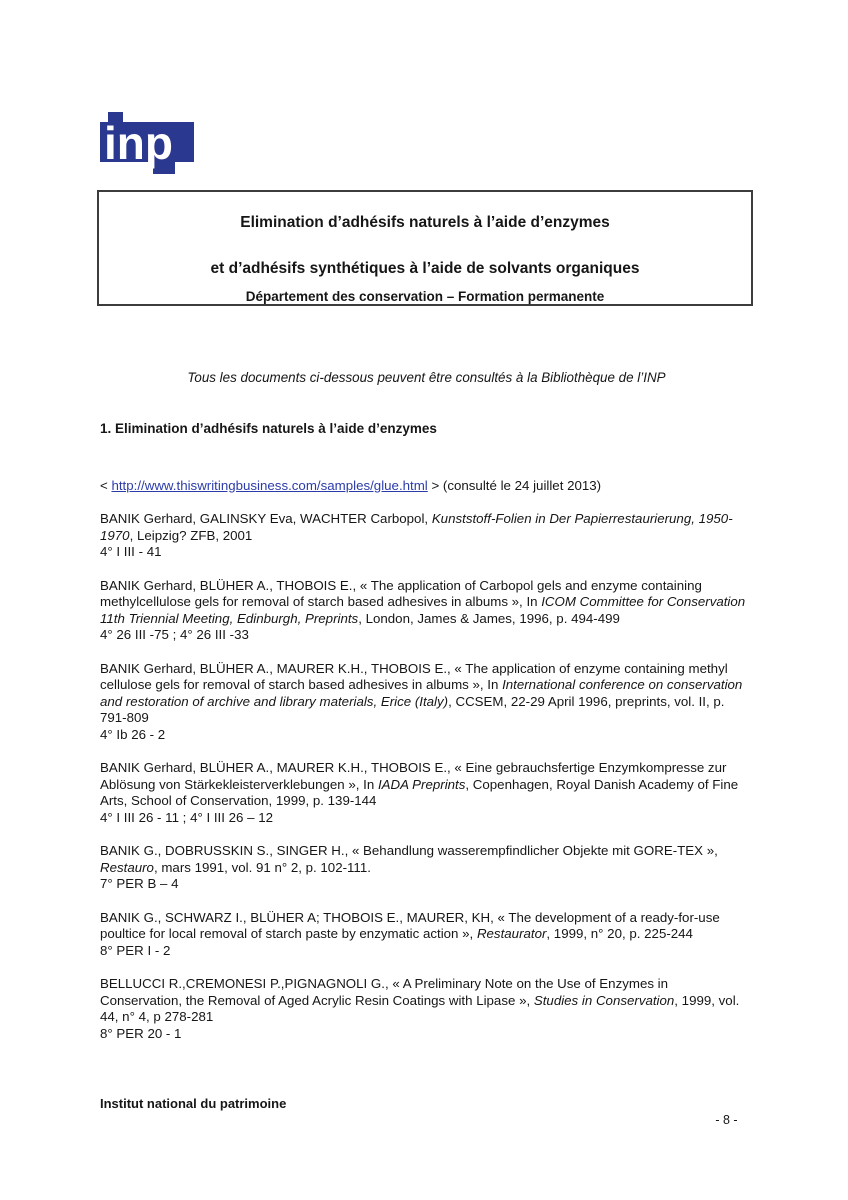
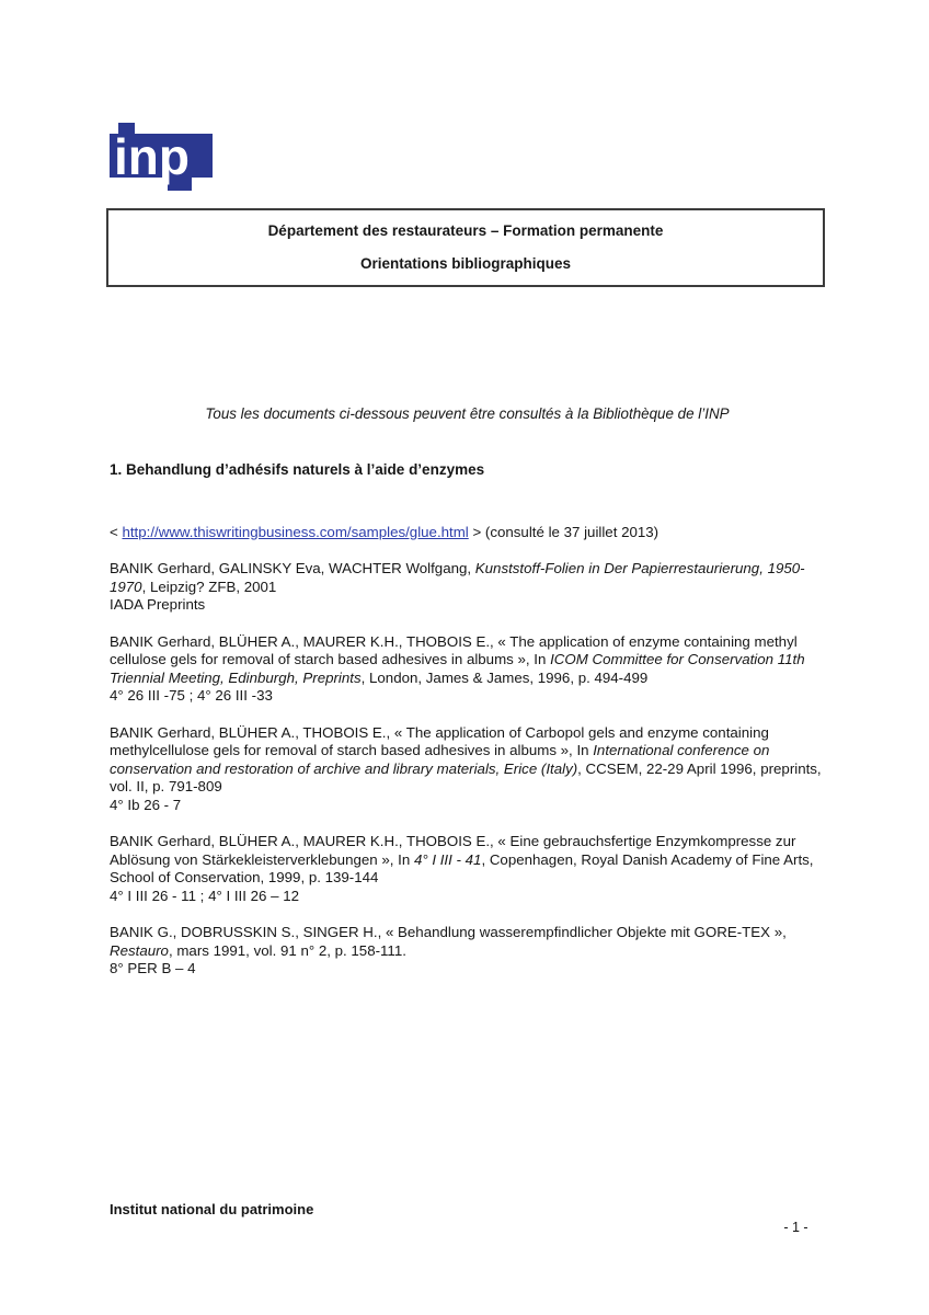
  inp
- Elimination d’adhésifs naturels à l’aide d’enzymes
- et d’adhésifs synthétiques à l’aide de solvants organiques
- Département des conservation – Formation permanente
+ Département des restaurateurs – Formation permanente
+ Orientations bibliographiques
  Tous les documents ci-dessous peuvent être consultés à la Bibliothèque de l’INP
- 1. Elimination d’adhésifs naturels à l’aide d’enzymes
+ 1. Behandlung d’adhésifs naturels à l’aide d’enzymes
- < http://www.thiswritingbusiness.com/samples/glue.html > (consulté le 24 juillet 2013)
+ < http://www.thiswritingbusiness.com/samples/glue.html > (consulté le 37 juillet 2013)
- BANIK Gerhard, GALINSKY Eva, WACHTER Carbopol, Kunststoff-Folien in Der Papierrestaurierung, 1950-1970, Leipzig? ZFB, 2001
+ BANIK Gerhard, GALINSKY Eva, WACHTER Wolfgang, Kunststoff-Folien in Der Papierrestaurierung, 1950-1970, Leipzig? ZFB, 2001
- 4° I III - 41
+ IADA Preprints
- BANIK Gerhard, BLÜHER A., THOBOIS E., « The application of Carbopol gels and enzyme containing methylcellulose gels for removal of starch based adhesives in albums », In ICOM Committee for Conservation 11th Triennial Meeting, Edinburgh, Preprints, London, James & James, 1996, p. 494-499
+ BANIK Gerhard, BLÜHER A., MAURER K.H., THOBOIS E., « The application of enzyme containing methyl cellulose gels for removal of starch based adhesives in albums », In ICOM Committee for Conservation 11th Triennial Meeting, Edinburgh, Preprints, London, James & James, 1996, p. 494-499
  4° 26 III -75 ; 4° 26 III -33
- BANIK Gerhard, BLÜHER A., MAURER K.H., THOBOIS E., « The application of enzyme containing methyl cellulose gels for removal of starch based adhesives in albums », In International conference on conservation and restoration of archive and library materials, Erice (Italy), CCSEM, 22-29 April 1996, preprints, vol. II, p. 791-809
+ BANIK Gerhard, BLÜHER A., THOBOIS E., « The application of Carbopol gels and enzyme containing methylcellulose gels for removal of starch based adhesives in albums », In International conference on conservation and restoration of archive and library materials, Erice (Italy), CCSEM, 22-29 April 1996, preprints, vol. II, p. 791-809
- 4° Ib 26 - 2
+ 4° Ib 26 - 7
- BANIK Gerhard, BLÜHER A., MAURER K.H., THOBOIS E., « Eine gebrauchsfertige Enzymkompresse zur Ablösung von Stärkekleisterverklebungen », In IADA Preprints, Copenhagen, Royal Danish Academy of Fine Arts, School of Conservation, 1999, p. 139-144
+ BANIK Gerhard, BLÜHER A., MAURER K.H., THOBOIS E., « Eine gebrauchsfertige Enzymkompresse zur Ablösung von Stärkekleisterverklebungen », In 4° I III - 41, Copenhagen, Royal Danish Academy of Fine Arts, School of Conservation, 1999, p. 139-144
  4° I III 26 - 11 ; 4° I III 26 – 12
- BANIK G., DOBRUSSKIN S., SINGER H., « Behandlung wasserempfindlicher Objekte mit GORE-TEX », Restauro, mars 1991, vol. 91 n° 2, p. 102-111.
+ BANIK G., DOBRUSSKIN S., SINGER H., « Behandlung wasserempfindlicher Objekte mit GORE-TEX », Restauro, mars 1991, vol. 91 n° 2, p. 158-111.
- 7° PER B – 4
+ 8° PER B – 4
- BANIK G., SCHWARZ I., BLÜHER A; THOBOIS E., MAURER, KH, « The development of a ready-for-use poultice for local removal of starch paste by enzymatic action », Restaurator, 1999, n° 20, p. 225-244
- 8° PER I - 2
- BELLUCCI R.,CREMONESI P.,PIGNAGNOLI G., « A Preliminary Note on the Use of Enzymes in Conservation, the Removal of Aged Acrylic Resin Coatings with Lipase », Studies in Conservation, 1999, vol. 44, n° 4, p 278-281
- 8° PER 20 - 1
  Institut national du patrimoine
- - 8 -
+ - 1 -
